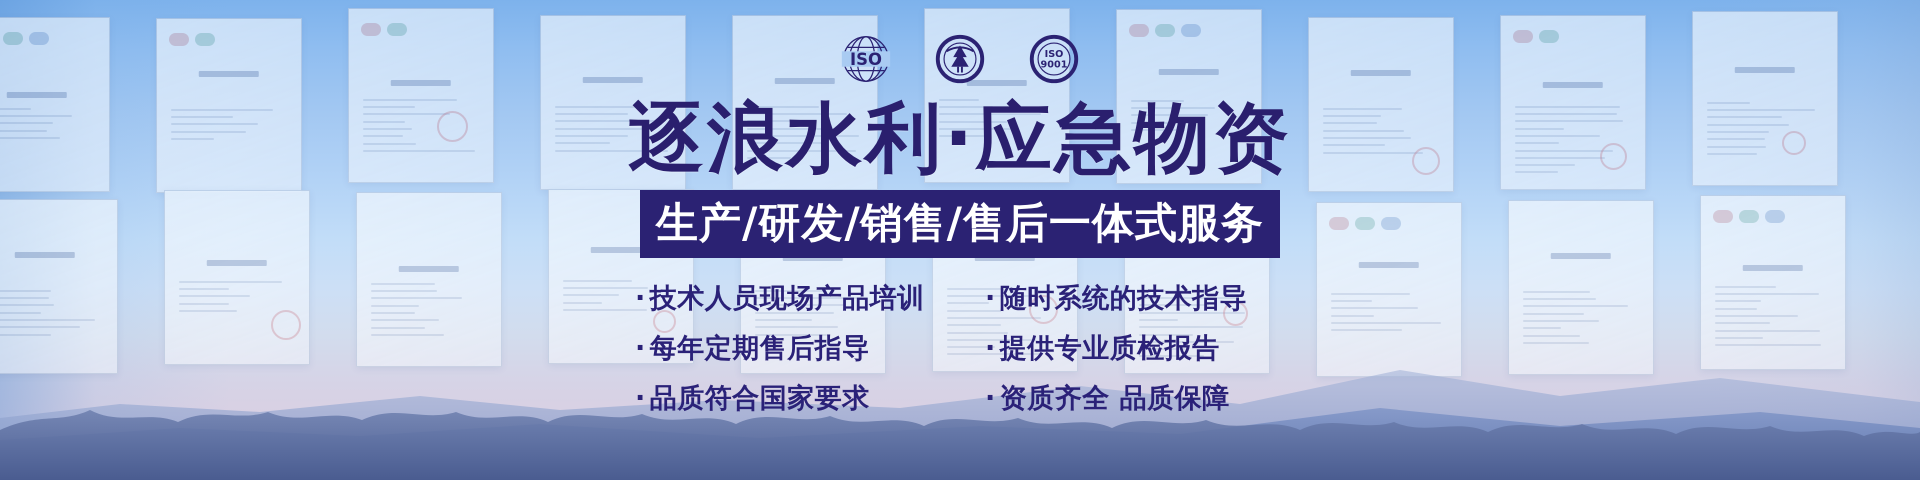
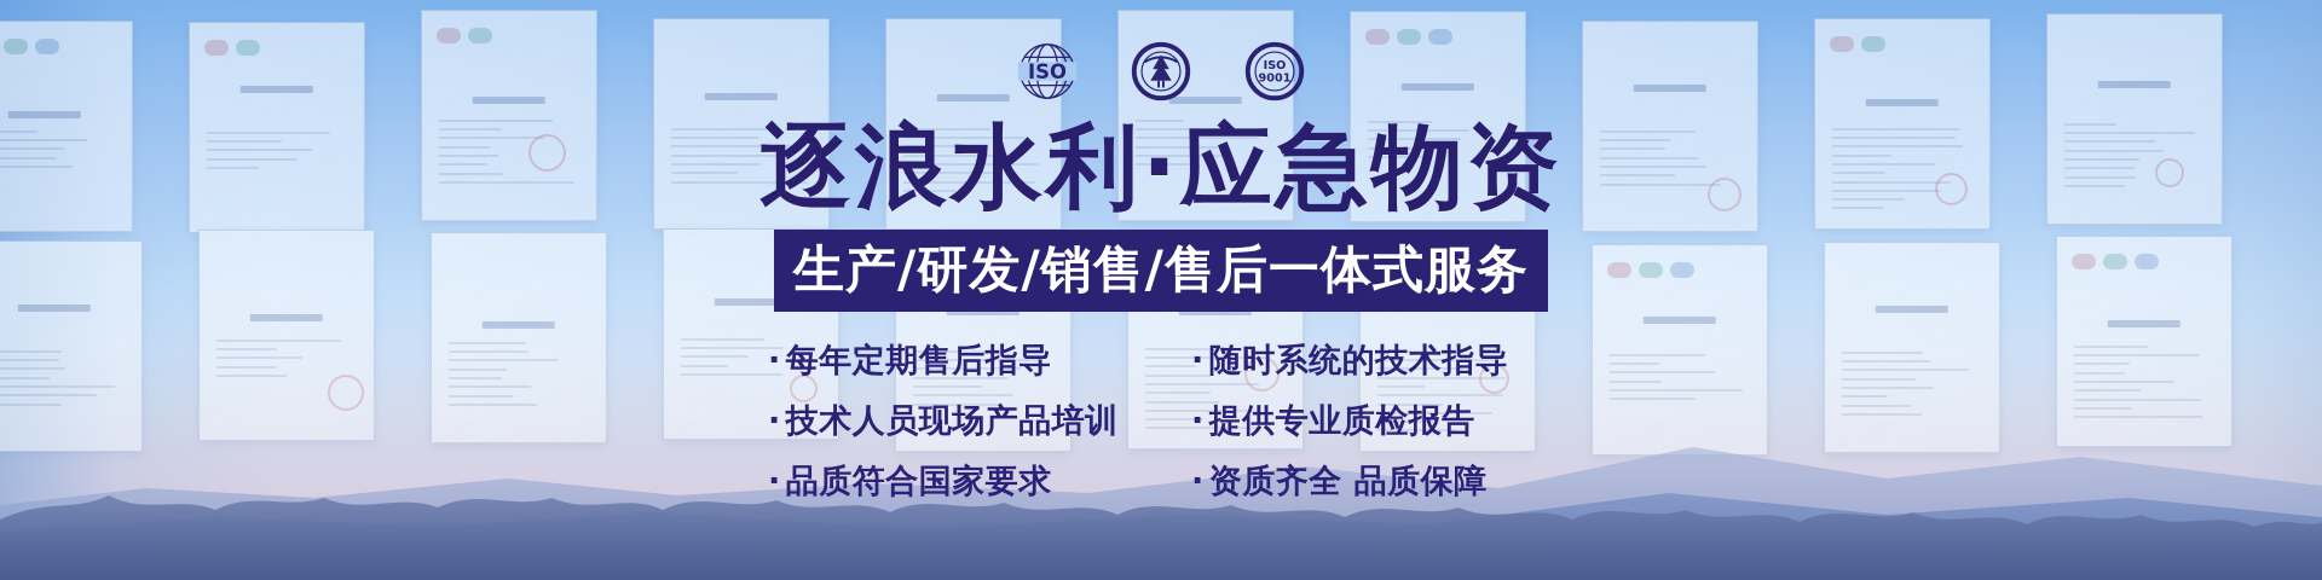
  ISO
  ISO
  9001
  逐浪水利·应急物资
  生产/研发/销售/售后一体式服务
  ·
- 技术人员现场产品培训
+ 每年定期售后指导
  ·
  随时系统的技术指导
  ·
- 每年定期售后指导
+ 技术人员现场产品培训
  ·
  提供专业质检报告
  ·
  品质符合国家要求
  ·
  资质齐全 品质保障
